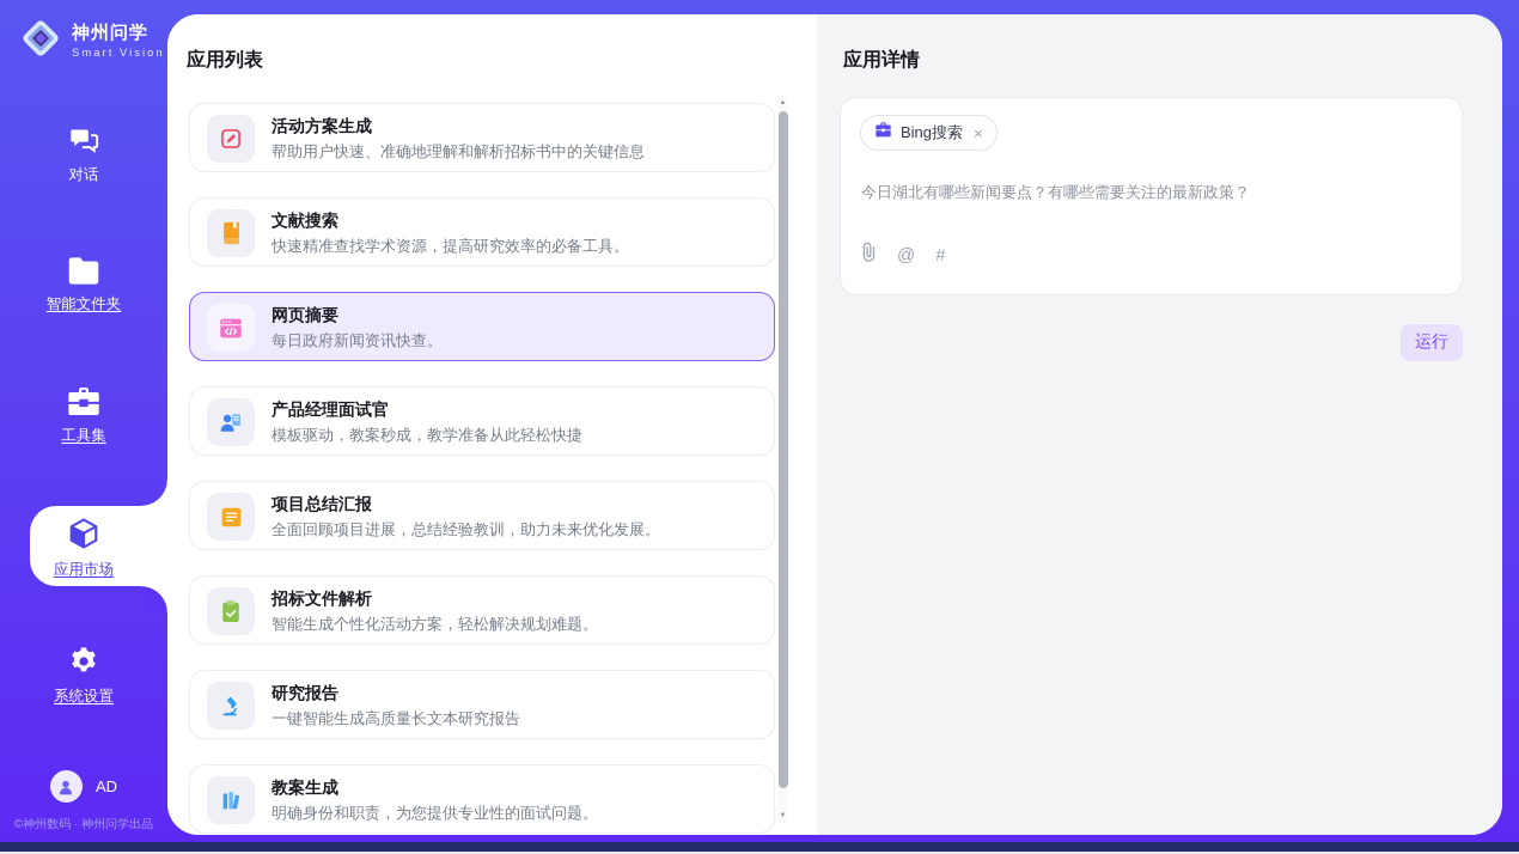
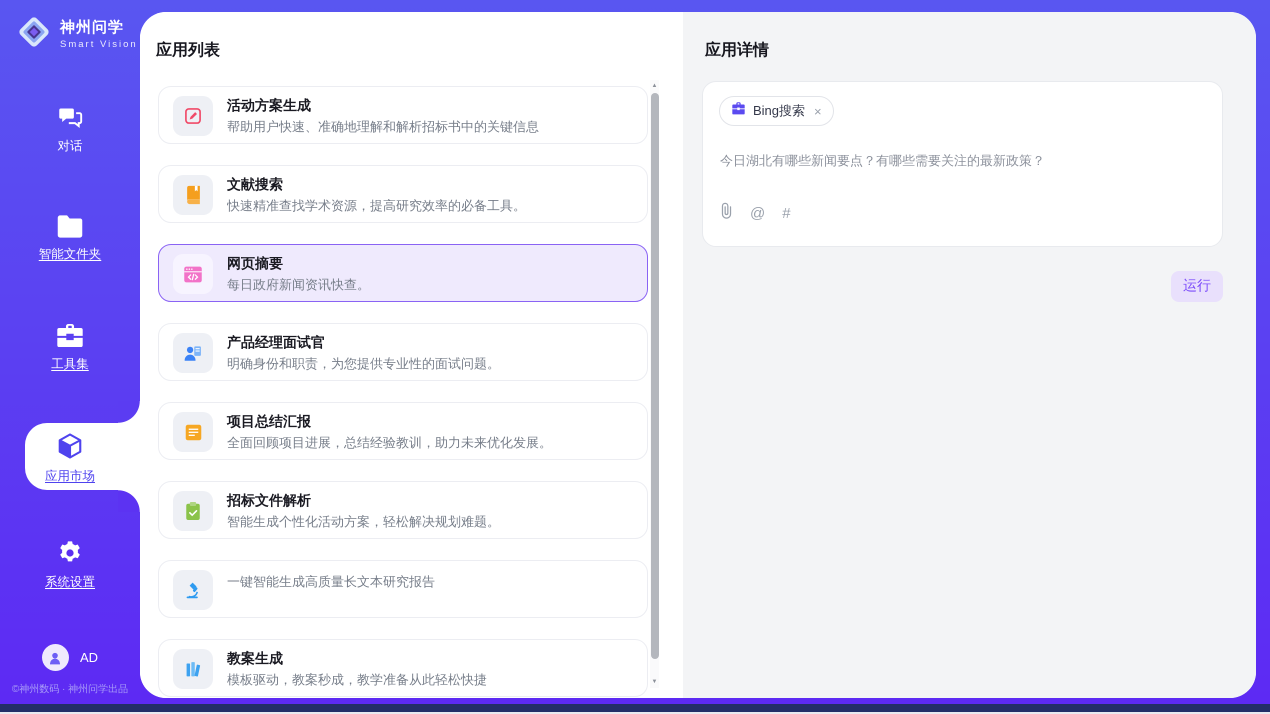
  神州问学
  Smart Vision
  对话
  智能文件夹
  工具集
  应用市场
  系统设置
  AD
  ©神州数码 · 神州问学出品
  应用列表
  活动方案生成
  帮助用户快速、准确地理解和解析招标书中的关键信息
  文献搜索
  快速精准查找学术资源，提高研究效率的必备工具。
  网页摘要
  每日政府新闻资讯快查。
  产品经理面试官
- 模板驱动，教案秒成，教学准备从此轻松快捷
+ 明确身份和职责，为您提供专业性的面试问题。
  项目总结汇报
  全面回顾项目进展，总结经验教训，助力未来优化发展。
  招标文件解析
  智能生成个性化活动方案，轻松解决规划难题。
- 研究报告
  一键智能生成高质量长文本研究报告
  教案生成
- 明确身份和职责，为您提供专业性的面试问题。
+ 模板驱动，教案秒成，教学准备从此轻松快捷
  应用详情
  Bing搜索
  ×
  今日湖北有哪些新闻要点？有哪些需要关注的最新政策？
  @
  #
  运行
